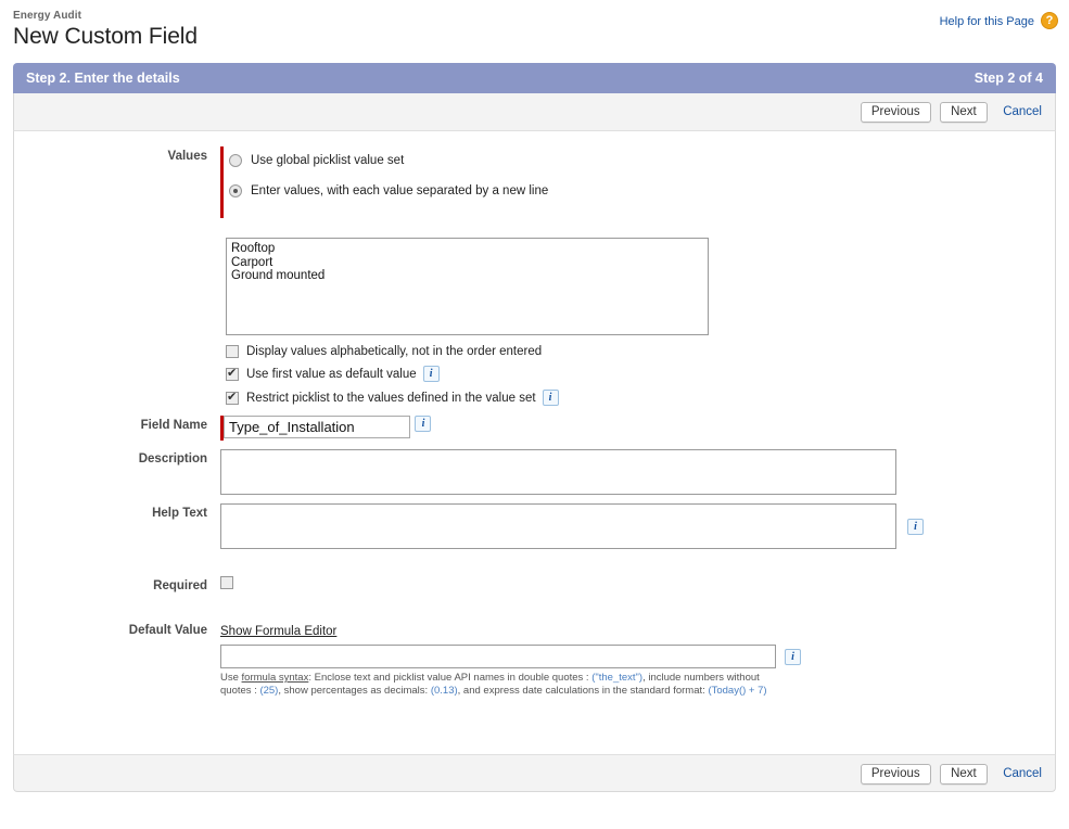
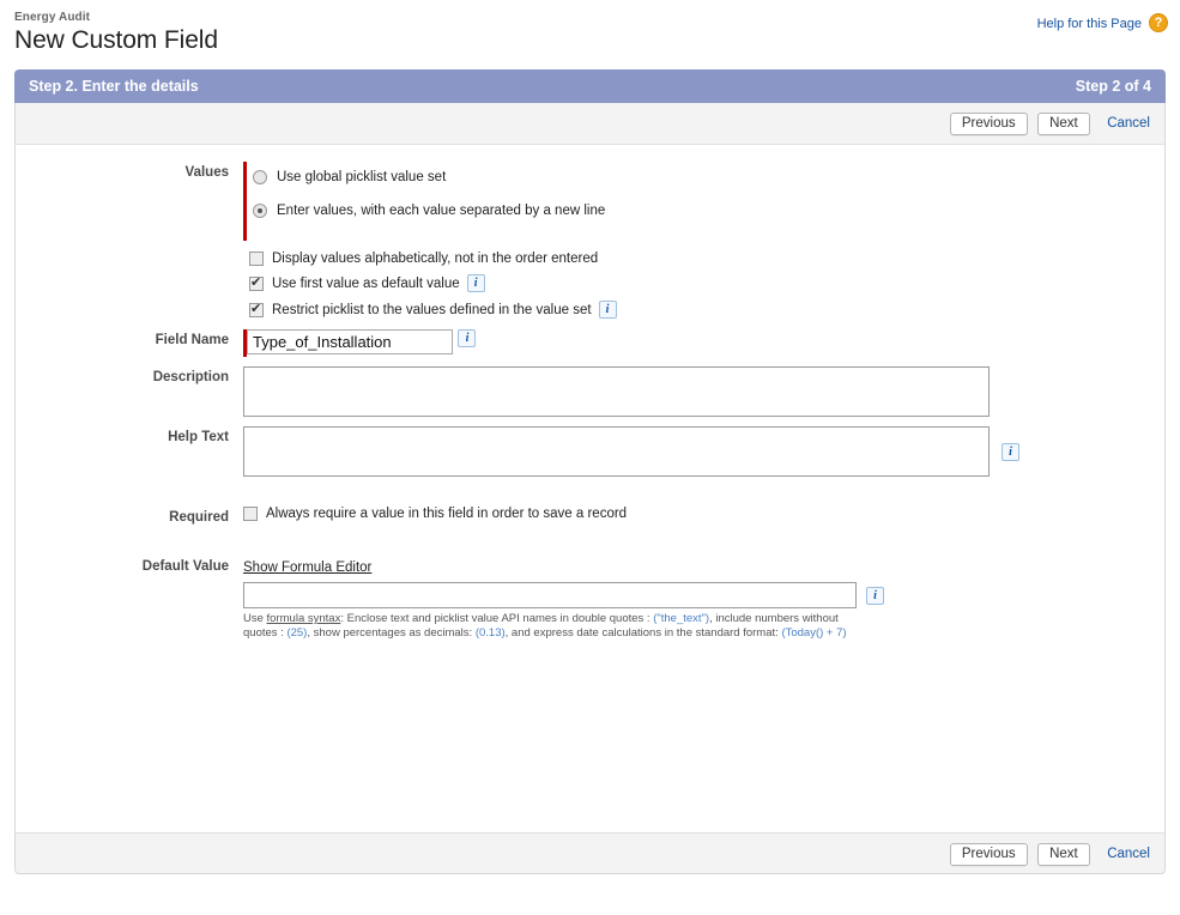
  Energy Audit
  New Custom Field
  Help for this Page
  ?
  Step 2. Enter the details
  Step 2 of 4
  Previous Next Cancel
  Values
  Use global picklist value set
  Enter values, with each value separated by a new line
- Rooftop
- Carport
- Ground mounted
  Display values alphabetically, not in the order entered
  Use first value as default value
  i
  Restrict picklist to the values defined in the value set
  i
  Field Name
  Type_of_Installation i
  Description
  Help Text
  i
  Required
+ Always require a value in this field in order to save a record
  Default Value
  Show Formula Editor
  i
  Use formula syntax: Enclose text and picklist value API names in double quotes : ("the_text"), include numbers without quotes : (25), show percentages as decimals: (0.13), and express date calculations in the standard format: (Today() + 7)
  Previous Next Cancel
